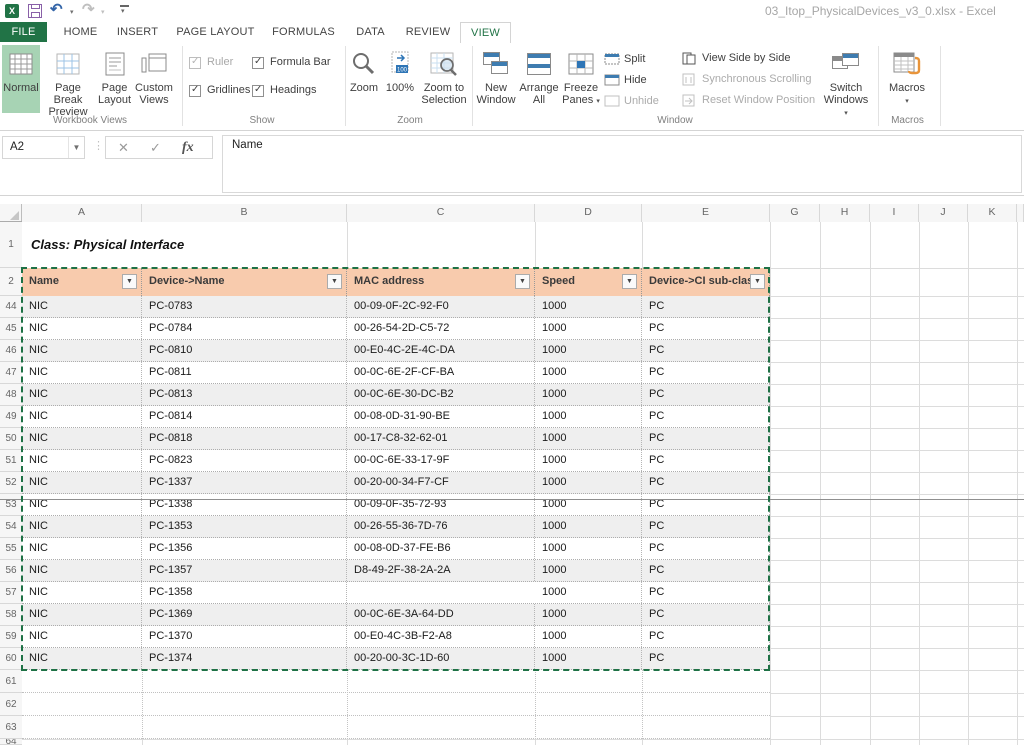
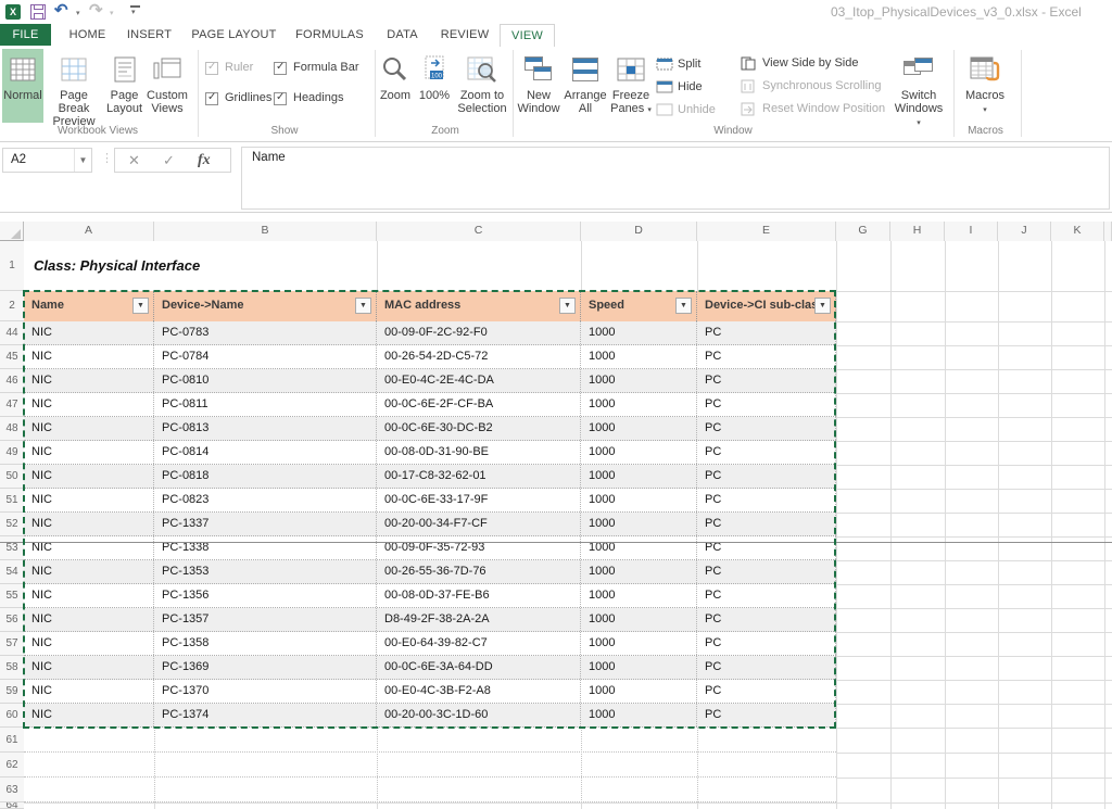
  X
  ↶
  ↷
  03_Itop_PhysicalDevices_v3_0.xlsx - Excel
  FILE
  HOME
  INSERT
  PAGE LAYOUT
  FORMULAS
  DATA
  REVIEW
  VIEW
  Normal
  Page Break
  Preview
  Page
  Layout
  Custom
  Views
  Workbook Views
  Ruler
  Formula Bar
  Gridlines
  Headings
  Show
  Zoom
  100%
  Zoom to
  Selection
  Zoom
  New
  Window
  Arrange
  All
  Freeze
  Panes
  Split
  Hide
  Unhide
  View Side by Side
  Synchronous Scrolling
  Reset Window Position
  Switch
  Windows
  Window
  Macros
  Macros
  A2
  ▼
  ⋮
  ✕
  ✓
  fx
  Name
  Class: Physical Interface
  Name
  Device->Name
  MAC address
  Speed
  Device->CI sub-cla
  NIC
  PC-0783
  00-09-0F-2C-92-F0
  1000
  PC
  NIC
  PC-0784
  00-26-54-2D-C5-72
  1000
  PC
  NIC
  PC-0810
  00-E0-4C-2E-4C-DA
  1000
  PC
  NIC
  PC-0811
  00-0C-6E-2F-CF-BA
  1000
  PC
  NIC
  PC-0813
  00-0C-6E-30-DC-B2
  1000
  PC
  NIC
  PC-0814
  00-08-0D-31-90-BE
  1000
  PC
  NIC
  PC-0818
  00-17-C8-32-62-01
  1000
  PC
  NIC
  PC-0823
  00-0C-6E-33-17-9F
  1000
  PC
  NIC
  PC-1337
  00-20-00-34-F7-CF
  1000
  PC
  NIC
  PC-1338
  00-09-0F-35-72-93
  1000
  PC
  NIC
  PC-1353
  00-26-55-36-7D-76
  1000
  PC
  NIC
  PC-1356
  00-08-0D-37-FE-B6
  1000
  PC
  NIC
  PC-1357
  D8-49-2F-38-2A-2A
  1000
  PC
  NIC
  PC-1358
+ 00-E0-64-39-82-C7
  1000
  PC
  NIC
  PC-1369
  00-0C-6E-3A-64-DD
  1000
  PC
  NIC
  PC-1370
  00-E0-4C-3B-F2-A8
  1000
  PC
  NIC
  PC-1374
  00-20-00-3C-1D-60
  1000
  PC
  A
  B
  C
  D
  E
  G
  H
  I
  J
  K
  1
  2
  44
  45
  46
  47
  48
  49
  50
  51
  52
  53
  54
  55
  56
  57
  58
  59
  60
  61
  62
  63
  64
